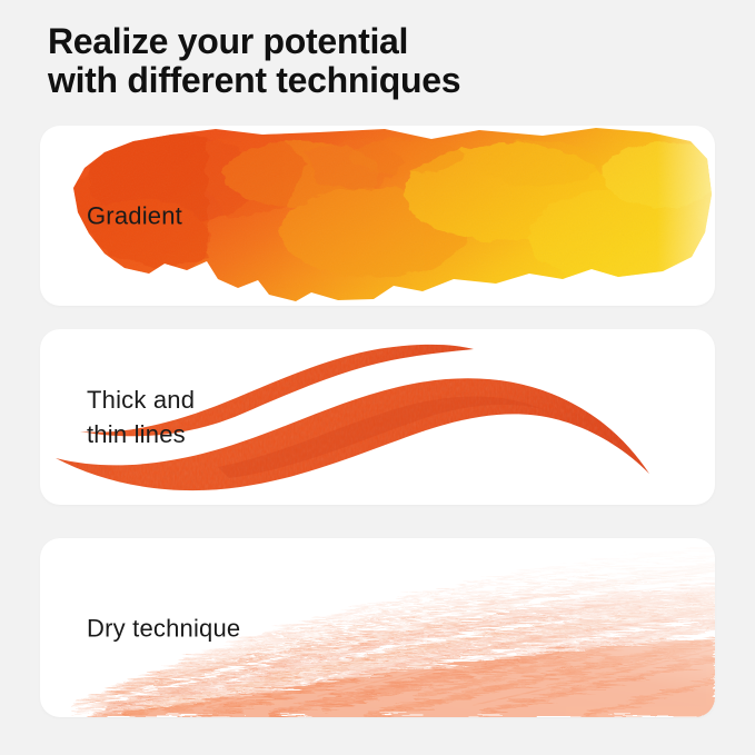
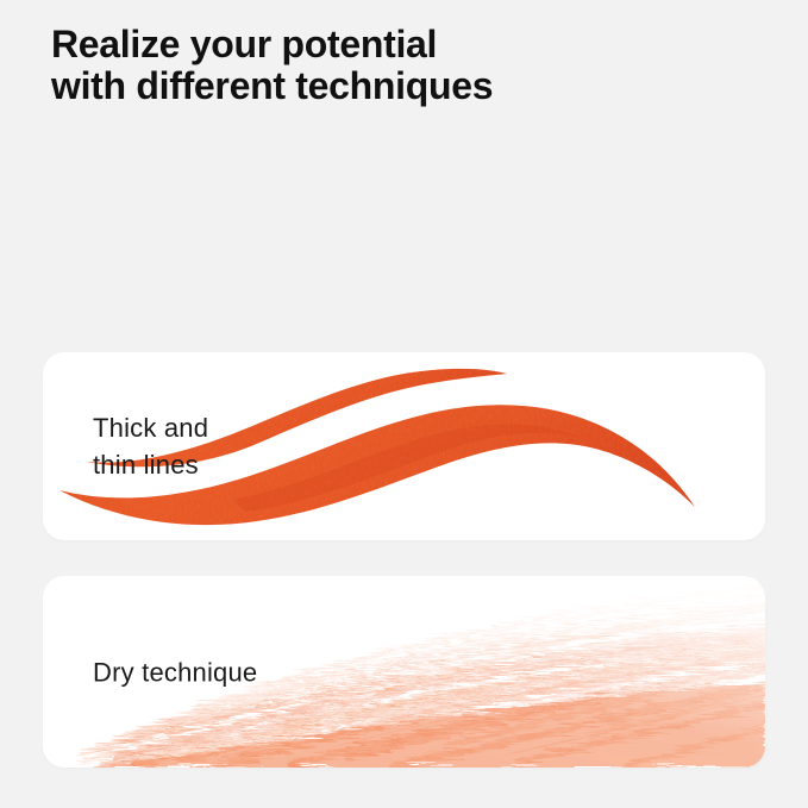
  Realize your potential
  with different techniques
- Gradient
  Thick and
  thin lines
  Dry technique
